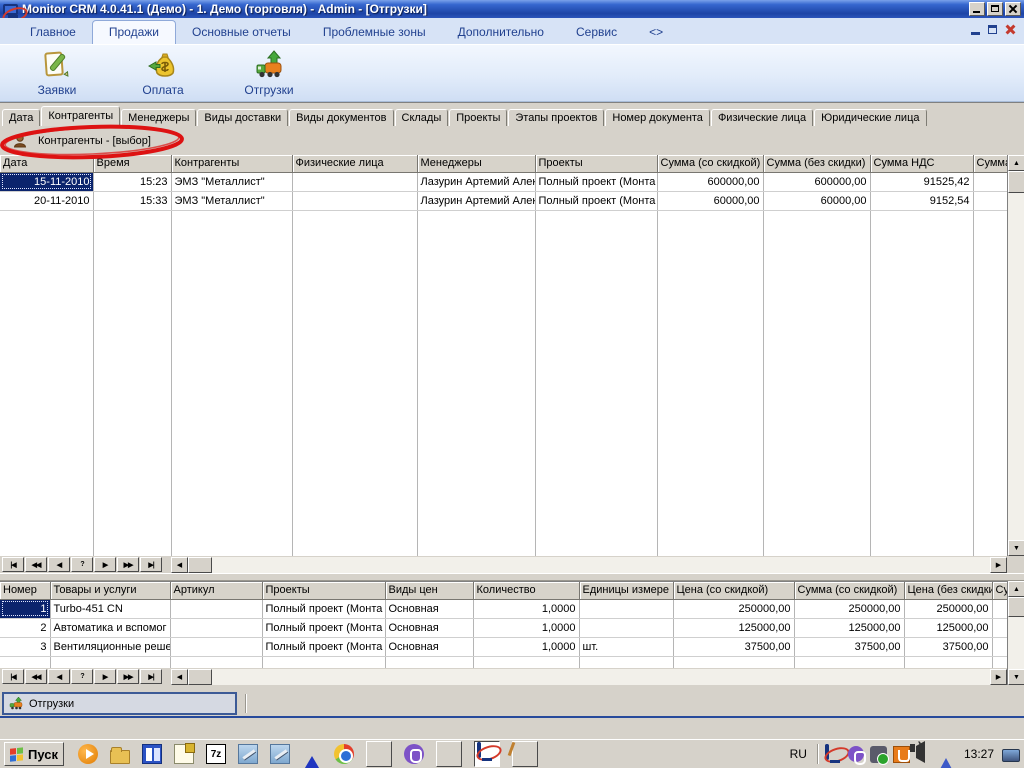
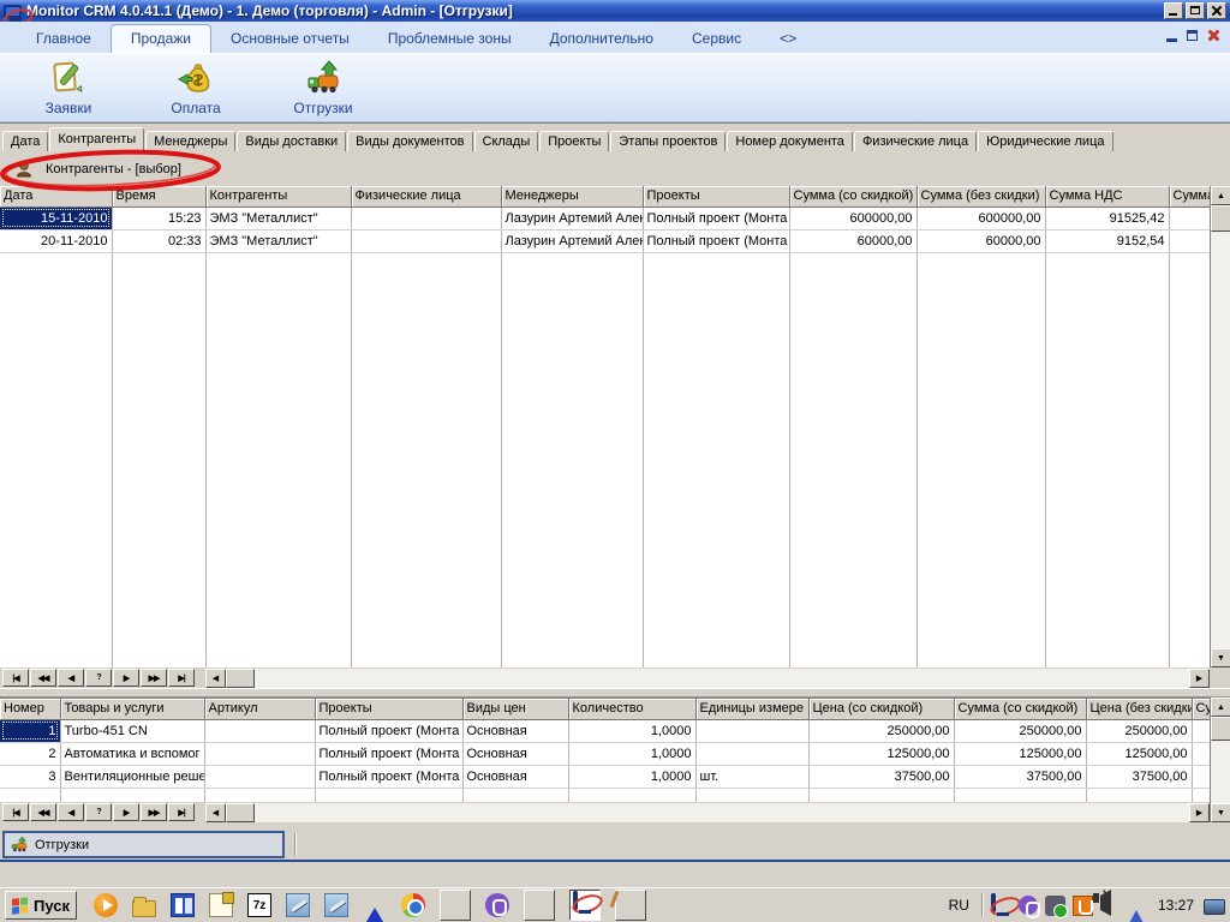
  Monitor CRM 4.0.41.1 (Демо) - 1. Демо (торговля) - Admin - [Отгрузки]
  Главное
  Продажи
  Основные отчеты
  Проблемные зоны
  Дополнительно
  Сервис
  <>
  Заявки
  Оплата
  Отгрузки
  Дата
  Контрагенты
  Менеджеры
  Виды доставки
  Виды документов
  Склады
  Проекты
  Этапы проектов
  Номер документа
  Физические лица
  Юридические лица
  Контрагенты - [выбор]
  Дата	Время	Контрагенты	Физические лица	Менеджеры	Проекты	Сумма (со скидкой)	Сумма (без скидки)	Сумма НДС	Сумм
  15-11-2010	15:23	ЭМЗ "Металлист"		Лазурин Артемий Але	Полный проект (Монта	600000,00	600000,00	91525,42
- 20-11-2010	15:33	ЭМЗ "Металлист"		Лазурин Артемий Але	Полный проект (Монта	60000,00	60000,00	9152,54
+ 20-11-2010	02:33	ЭМЗ "Металлист"		Лазурин Артемий Але	Полный проект (Монта	60000,00	60000,00	9152,54
  Номер	Товары и услуги	Артикул	Проекты	Виды цен	Количество	Единицы измере	Цена (со скидкой)	Сумма (со скидкой)	Цена (без скидк	С
  1	Turbo-451 CN		Полный проект (Монта	Основная	1,0000		250000,00	250000,00	250000,00
  2	Автоматика и вспомог		Полный проект (Монта	Основная	1,0000		125000,00	125000,00	125000,00
  3	Вентиляционные реше		Полный проект (Монта	Основная	1,0000	шт.	37500,00	37500,00	37500,00
  Отгрузки
  Пуск
  7z
  RU
  13:27
